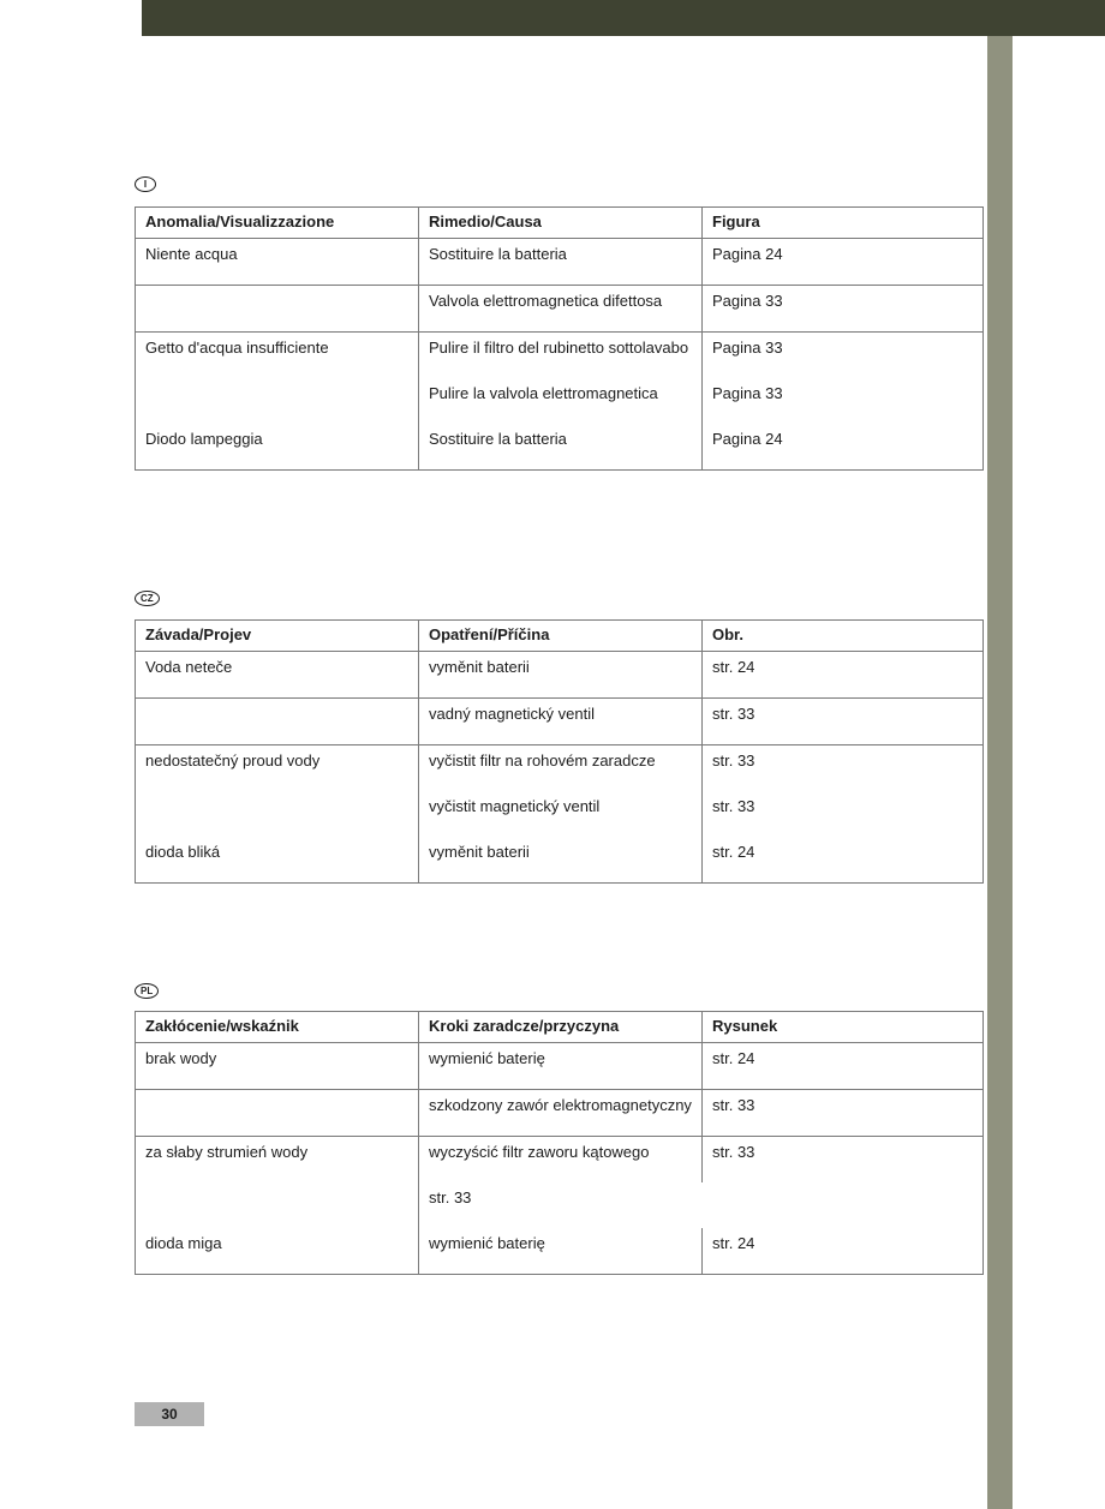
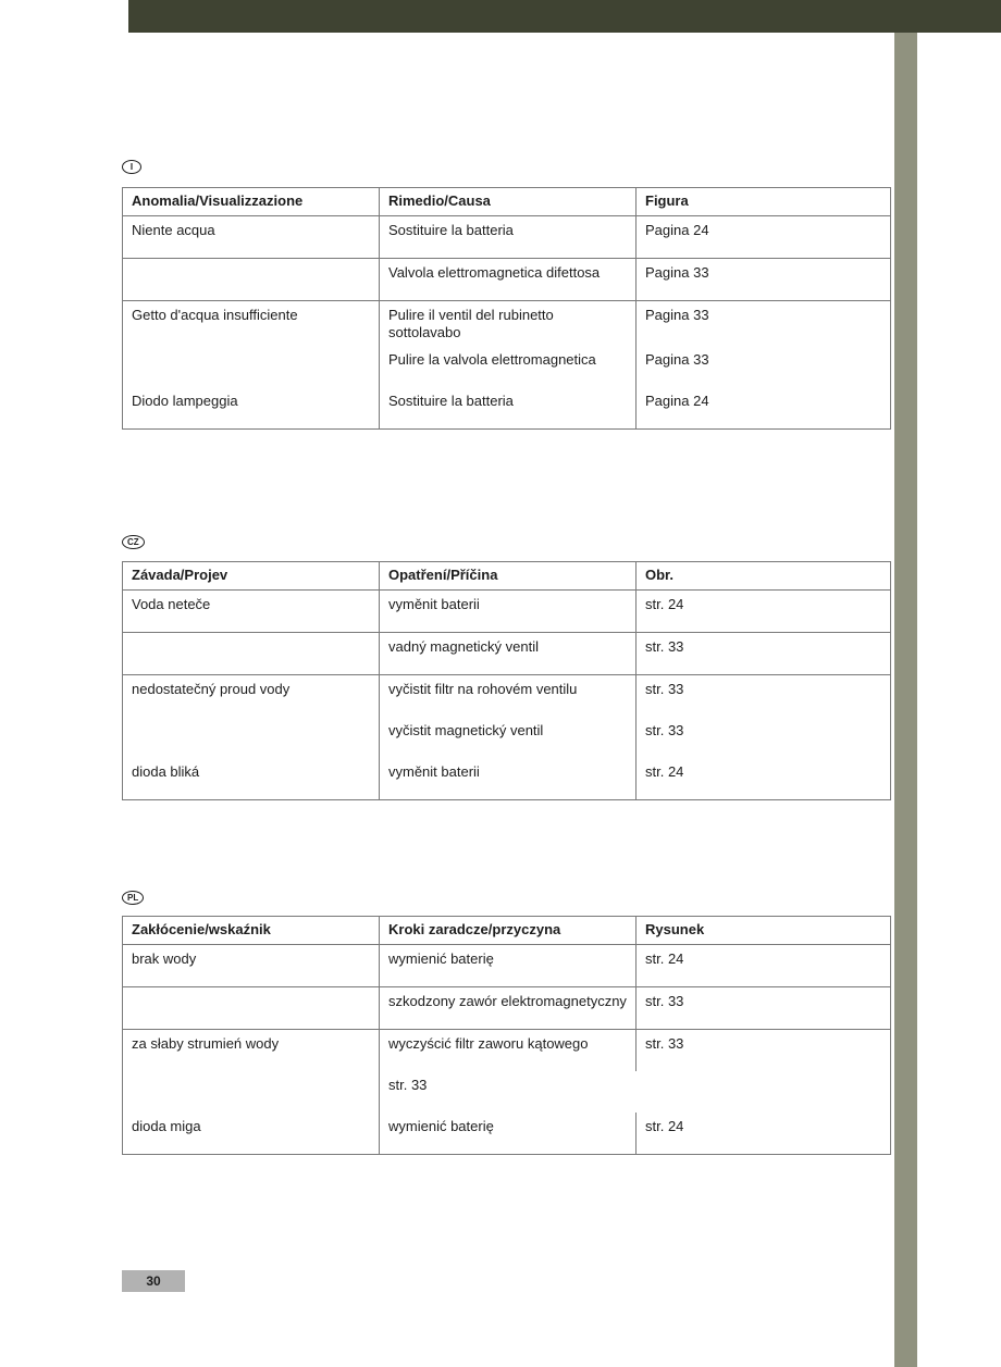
  I
  Anomalia/Visualizzazione
  Rimedio/Causa
  Figura
  Niente acqua
  Sostituire la batteria
  Pagina 24
  Valvola elettromagnetica difettosa
  Pagina 33
  Getto d'acqua insufficiente
- Pulire il filtro del rubinetto sottolavabo
+ Pulire il ventil del rubinetto sottolavabo
  Pagina 33
  Pulire la valvola elettromagnetica
  Pagina 33
  Diodo lampeggia
  Sostituire la batteria
  Pagina 24
  CZ
  Závada/Projev
  Opatření/Příčina
  Obr.
  Voda neteče
  vyměnit baterii
  str. 24
  vadný magnetický ventil
  str. 33
  nedostatečný proud vody
- vyčistit filtr na rohovém zaradcze
+ vyčistit filtr na rohovém ventilu
  str. 33
  vyčistit magnetický ventil
  str. 33
  dioda bliká
  vyměnit baterii
  str. 24
  PL
  Zakłócenie/wskaźnik
  Kroki zaradcze/przyczyna
  Rysunek
  brak wody
  wymienić baterię
  str. 24
  szkodzony zawór elektromagnetyczny
  str. 33
  za słaby strumień wody
  wyczyścić filtr zaworu kątowego
  str. 33
  str. 33
  dioda miga
  wymienić baterię
  str. 24
  30
